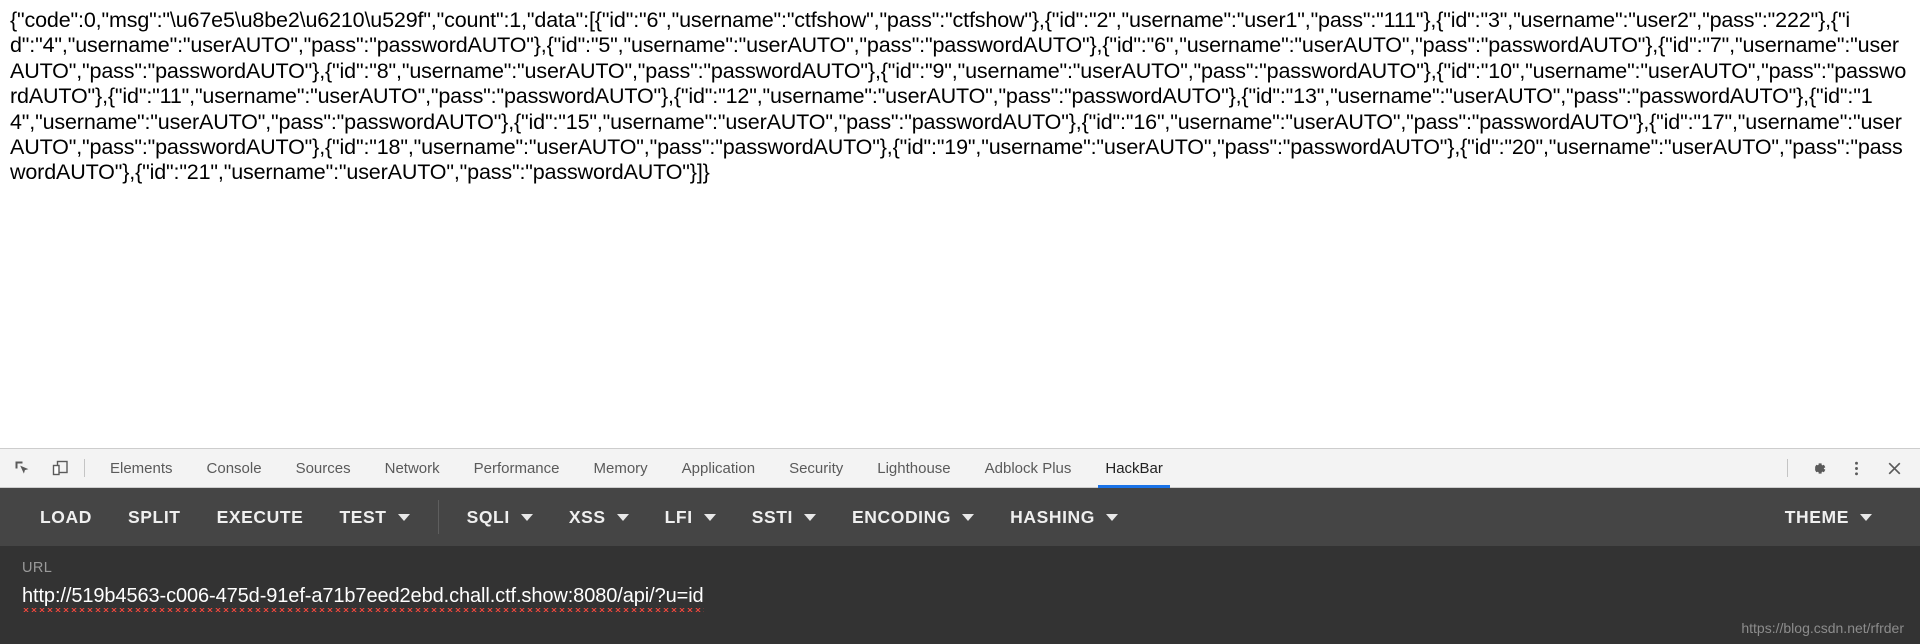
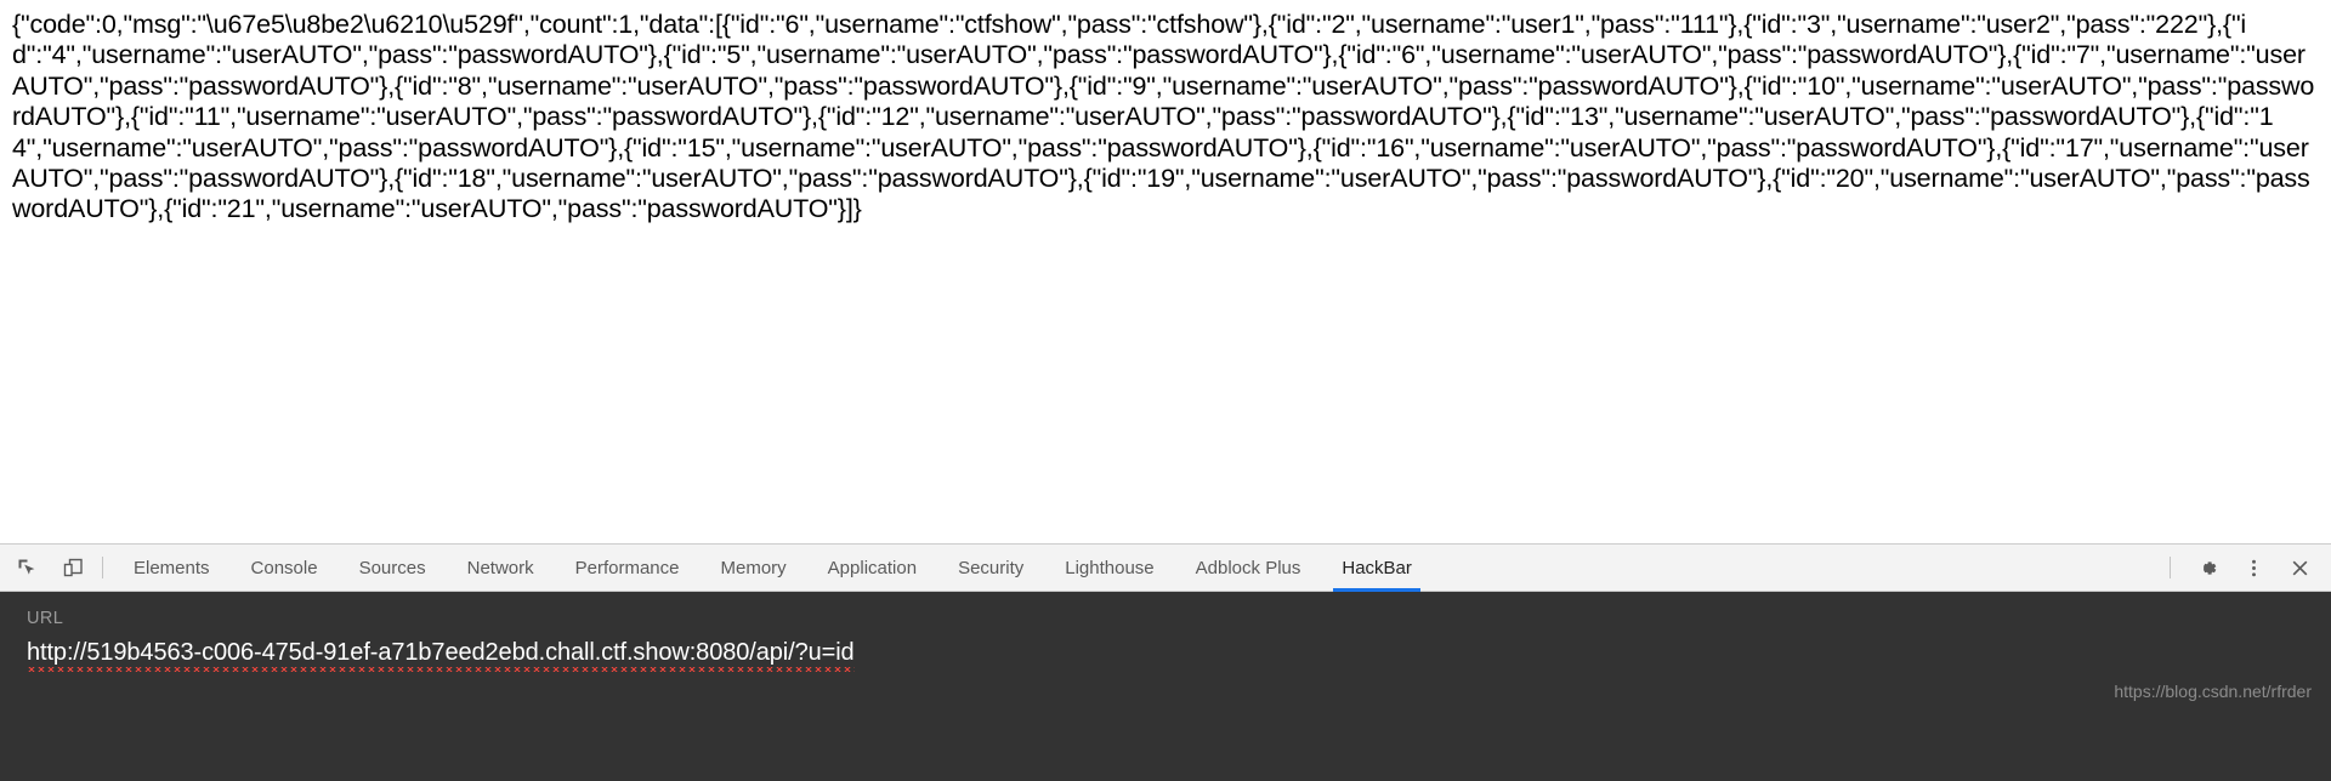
  {"code":0,"msg":"\u67e5\u8be2\u6210\u529f","count":1,"data":[{"id":"6","username":"ctfshow","pass":"ctfshow"},{"id":"2","username":"user1","pass":"111"},{"id":"3","username":"user2","pass":"222"},{"id":"4","username":"userAUTO","pass":"passwordAUTO"},{"id":"5","username":"userAUTO","pass":"passwordAUTO"},{"id":"6","username":"userAUTO","pass":"passwordAUTO"},{"id":"7","username":"userAUTO","pass":"passwordAUTO"},{"id":"8","username":"userAUTO","pass":"passwordAUTO"},{"id":"9","username":"userAUTO","pass":"passwordAUTO"},{"id":"10","username":"userAUTO","pass":"passwordAUTO"},{"id":"11","username":"userAUTO","pass":"passwordAUTO"},{"id":"12","username":"userAUTO","pass":"passwordAUTO"},{"id":"13","username":"userAUTO","pass":"passwordAUTO"},{"id":"14","username":"userAUTO","pass":"passwordAUTO"},{"id":"15","username":"userAUTO","pass":"passwordAUTO"},{"id":"16","username":"userAUTO","pass":"passwordAUTO"},{"id":"17","username":"userAUTO","pass":"passwordAUTO"},{"id":"18","username":"userAUTO","pass":"passwordAUTO"},{"id":"19","username":"userAUTO","pass":"passwordAUTO"},{"id":"20","username":"userAUTO","pass":"passwordAUTO"},{"id":"21","username":"userAUTO","pass":"passwordAUTO"}]}
  Elements
  Console
  Sources
  Network
  Performance
  Memory
  Application
  Security
  Lighthouse
  Adblock Plus
  HackBar
- LOAD
- SPLIT
- EXECUTE
- TEST
- SQLI
- XSS
- LFI
- SSTI
- ENCODING
- HASHING
- THEME
  URL
  http://519b4563-c006-475d-91ef-a71b7eed2ebd.chall.ctf.show:8080/api/?u=id
  https://blog.csdn.net/rfrder
